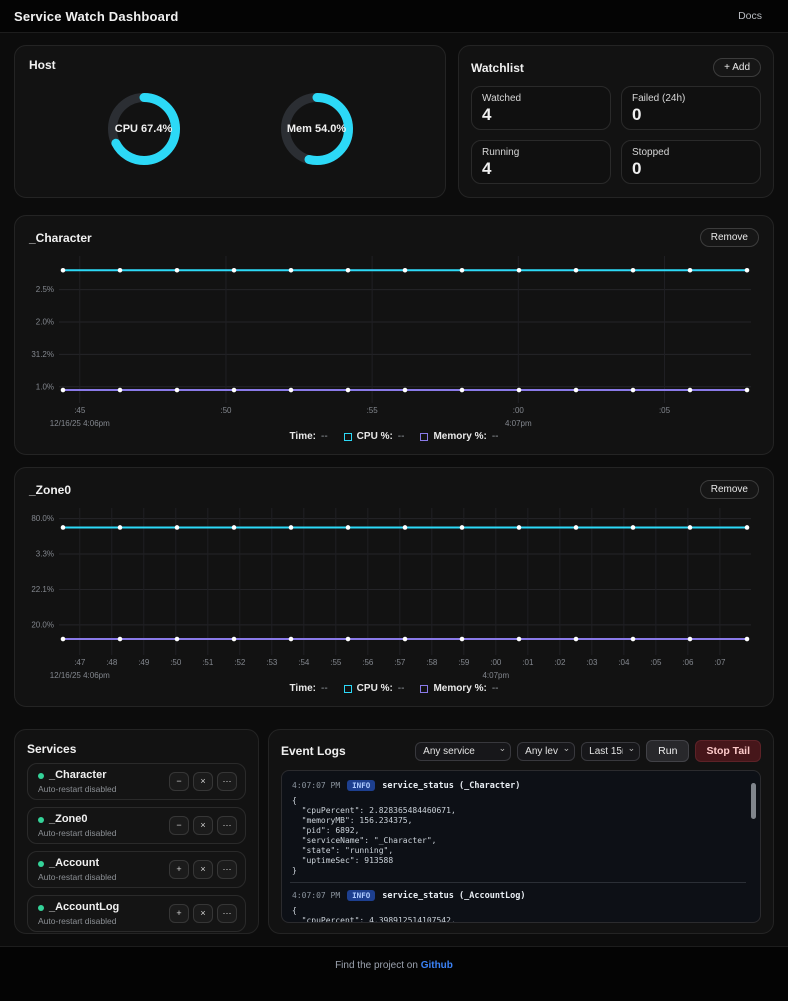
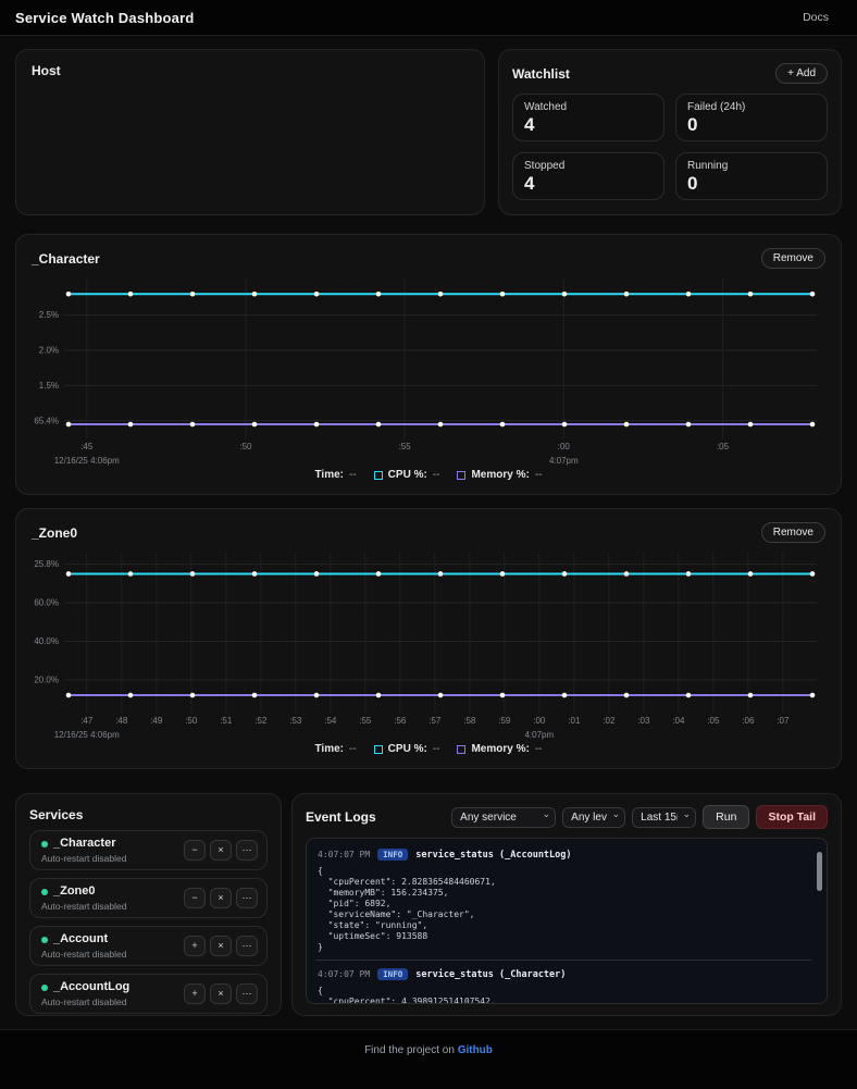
  Service Watch Dashboard
  Docs
  Host
- CPU 67.4%
- Mem 54.0%
  Watchlist
  + Add
  Watched
  4
  Failed (24h)
  0
- Running
+ Stopped
  4
- Stopped
+ Running
  0
  _Character
  Remove
  2.5%
  2.0%
- 31.2%
+ 1.5%
- 1.0%
+ 65.4%
  :45
  :50
  :55
  :00
  :05
  12/16/25 4:06pm
  4:07pm
  Time:
  --
  CPU %:
  --
  Memory %:
  --
  _Zone0
  Remove
- 80.0%
+ 25.8%
- 3.3%
+ 60.0%
- 22.1%
+ 40.0%
  20.0%
  :47
  :48
  :49
  :50
  :51
  :52
  :53
  :54
  :55
  :56
  :57
  :58
  :59
  :00
  :01
  :02
  :03
  :04
  :05
  :06
  :07
  12/16/25 4:06pm
  4:07pm
  Time:
  --
  CPU %:
  --
  Memory %:
  --
  Services
  _Character
  Auto-restart disabled
  −
  ×
  ⋯
  _Zone0
  Auto-restart disabled
  −
  ×
  ⋯
  _Account
  Auto-restart disabled
  +
  ×
  ⋯
  _AccountLog
  Auto-restart disabled
  +
  ×
  ⋯
  Event Logs
  Any service
  ⌄
  Any lev
  ⌄
  Last 15
  ⌄
  Run
  Stop Tail
  4:07:07 PM
  INFO
- service_status (_Character)
+ service_status (_AccountLog)
  {
  "cpuPercent": 2.828365484460671,
  "memoryMB": 156.234375,
  "pid": 6892,
  "serviceName": "_Character",
  "state": "running",
  "uptimeSec": 913588
  }
  4:07:07 PM
  INFO
- service_status (_AccountLog)
+ service_status (_Character)
  {
  "cpuPercent": 4.398912514107542,
  Find the project on Github
